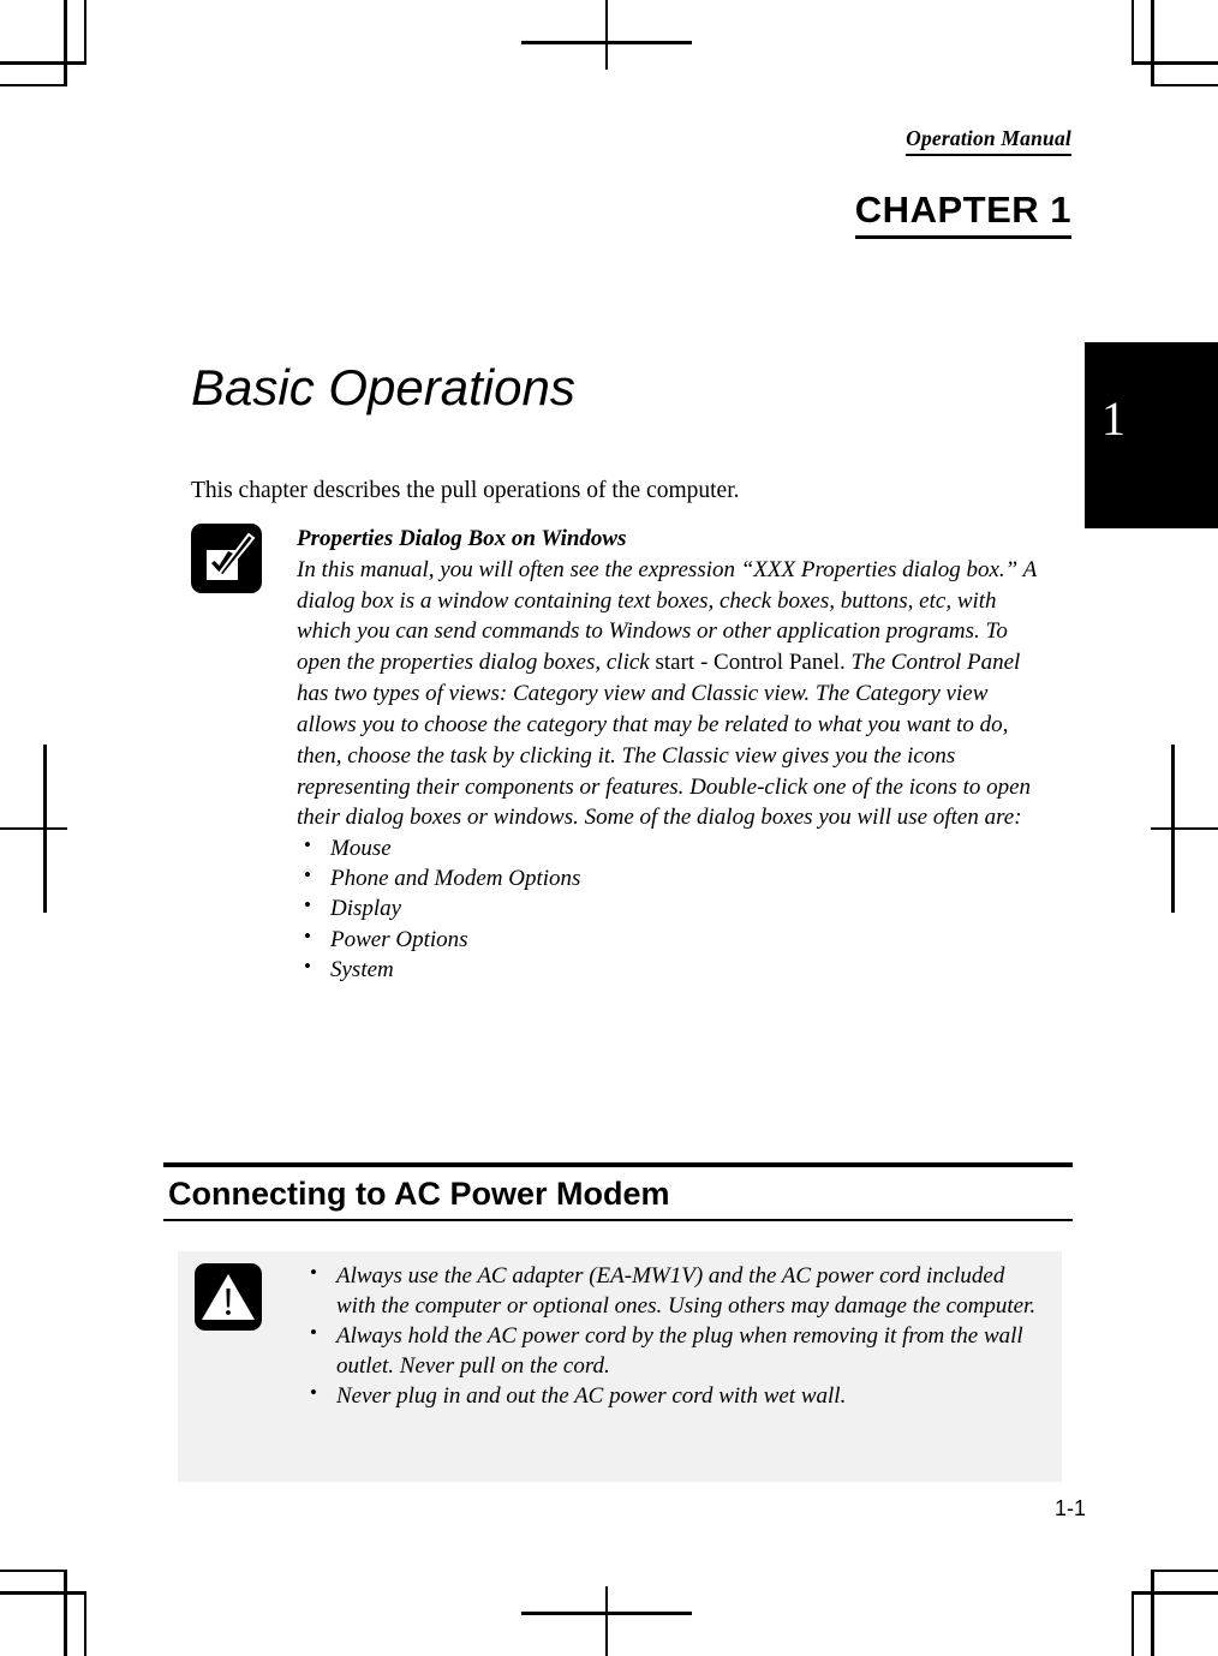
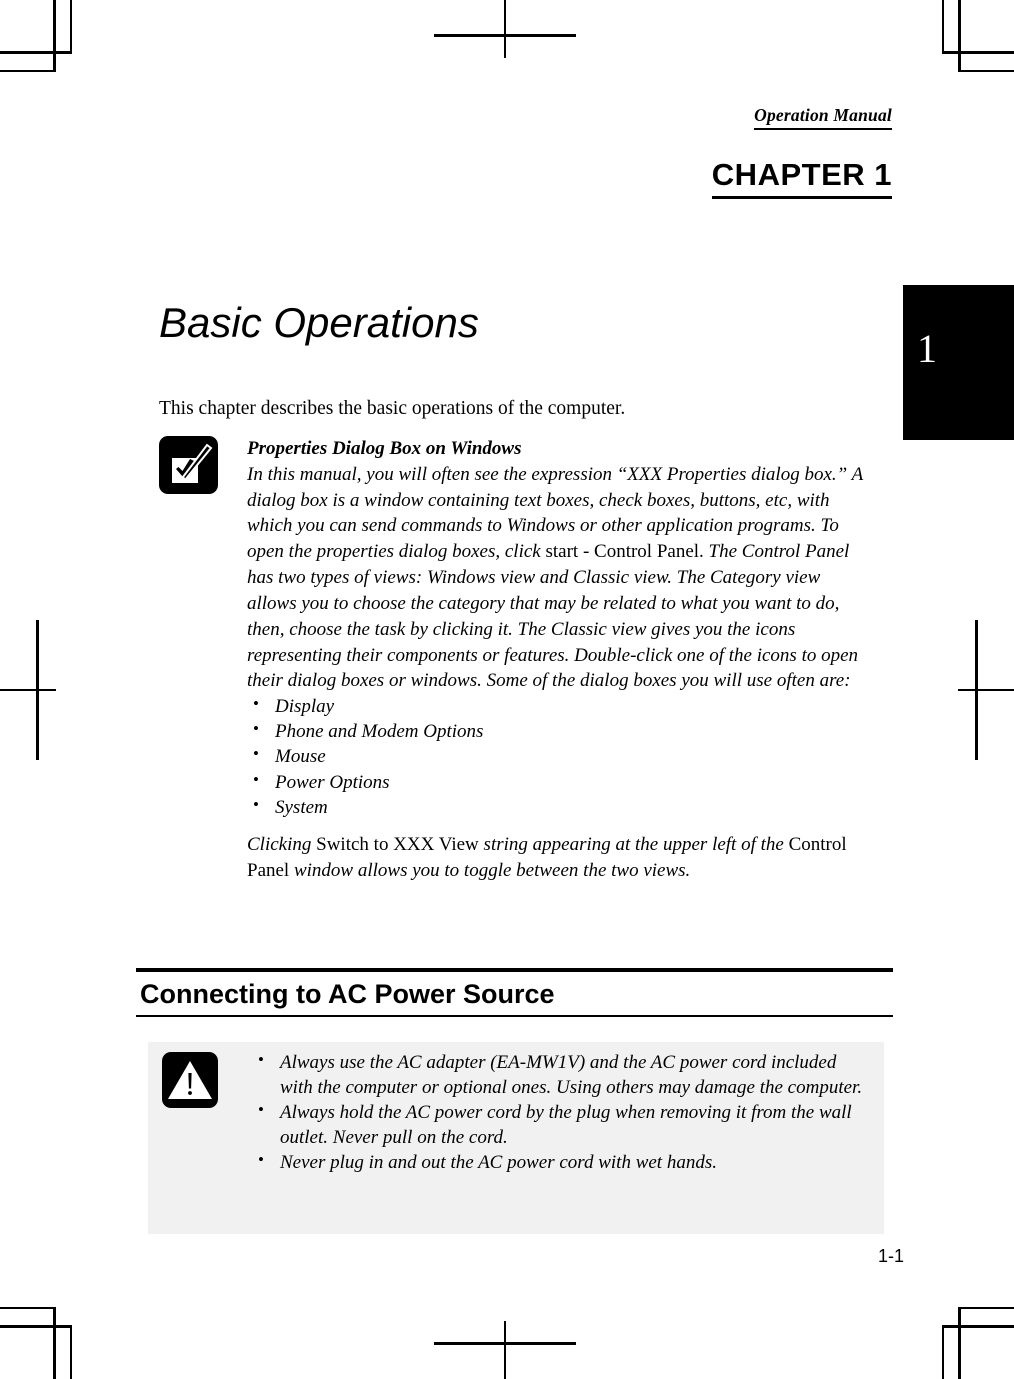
  Operation Manual
  CHAPTER 1
  1
  Basic Operations
- This chapter describes the pull operations of the computer.
+ This chapter describes the basic operations of the computer.
  Properties Dialog Box on Windows
- In this manual, you will often see the expression “XXX Properties dialog box.” A dialog box is a window containing text boxes, check boxes, buttons, etc, with which you can send commands to Windows or other application programs. To open the properties dialog boxes, click start - Control Panel. The Control Panel has two types of views: Category view and Classic view. The Category view allows you to choose the category that may be related to what you want to do, then, choose the task by clicking it. The Classic view gives you the icons representing their components or features. Double-click one of the icons to open their dialog boxes or windows. Some of the dialog boxes you will use often are:
+ In this manual, you will often see the expression “XXX Properties dialog box.” A dialog box is a window containing text boxes, check boxes, buttons, etc, with which you can send commands to Windows or other application programs. To open the properties dialog boxes, click start - Control Panel. The Control Panel has two types of views: Windows view and Classic view. The Category view allows you to choose the category that may be related to what you want to do, then, choose the task by clicking it. The Classic view gives you the icons representing their components or features. Double-click one of the icons to open their dialog boxes or windows. Some of the dialog boxes you will use often are:
- Mouse
+ Display
  Phone and Modem Options
- Display
+ Mouse
  Power Options
  System
+ Clicking Switch to XXX View string appearing at the upper left of the Control Panel window allows you to toggle between the two views.
- Connecting to AC Power Modem
+ Connecting to AC Power Source
  Always use the AC adapter (EA-MW1V) and the AC power cord included with the computer or optional ones. Using others may damage the computer.
  Always hold the AC power cord by the plug when removing it from the wall outlet. Never pull on the cord.
- Never plug in and out the AC power cord with wet wall.
+ Never plug in and out the AC power cord with wet hands.
  1-1
